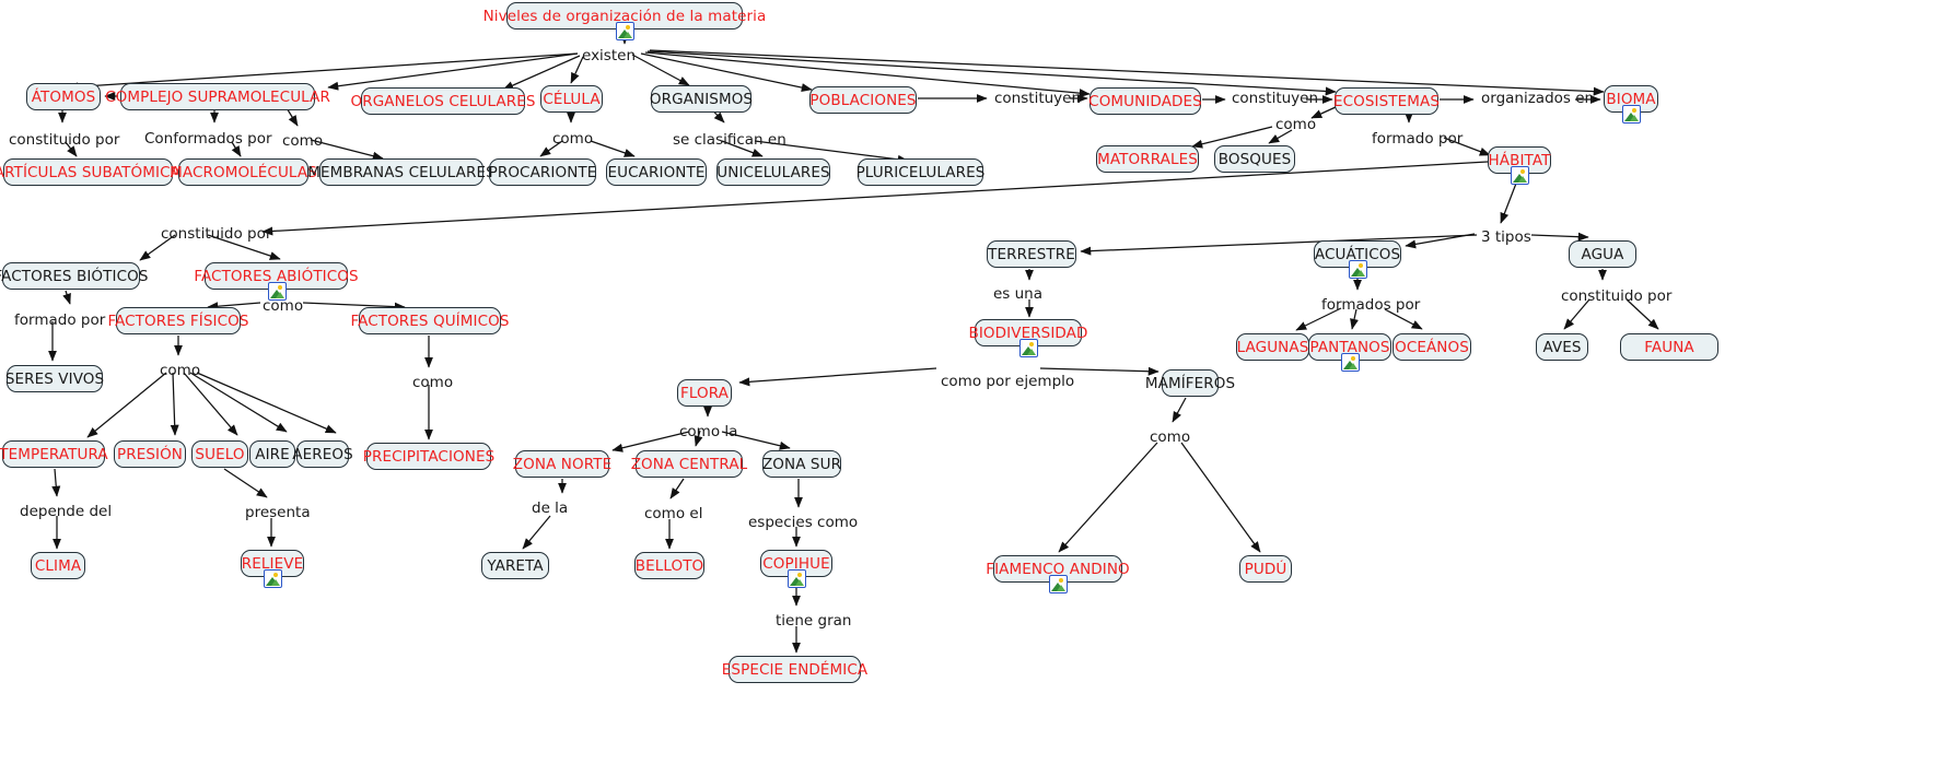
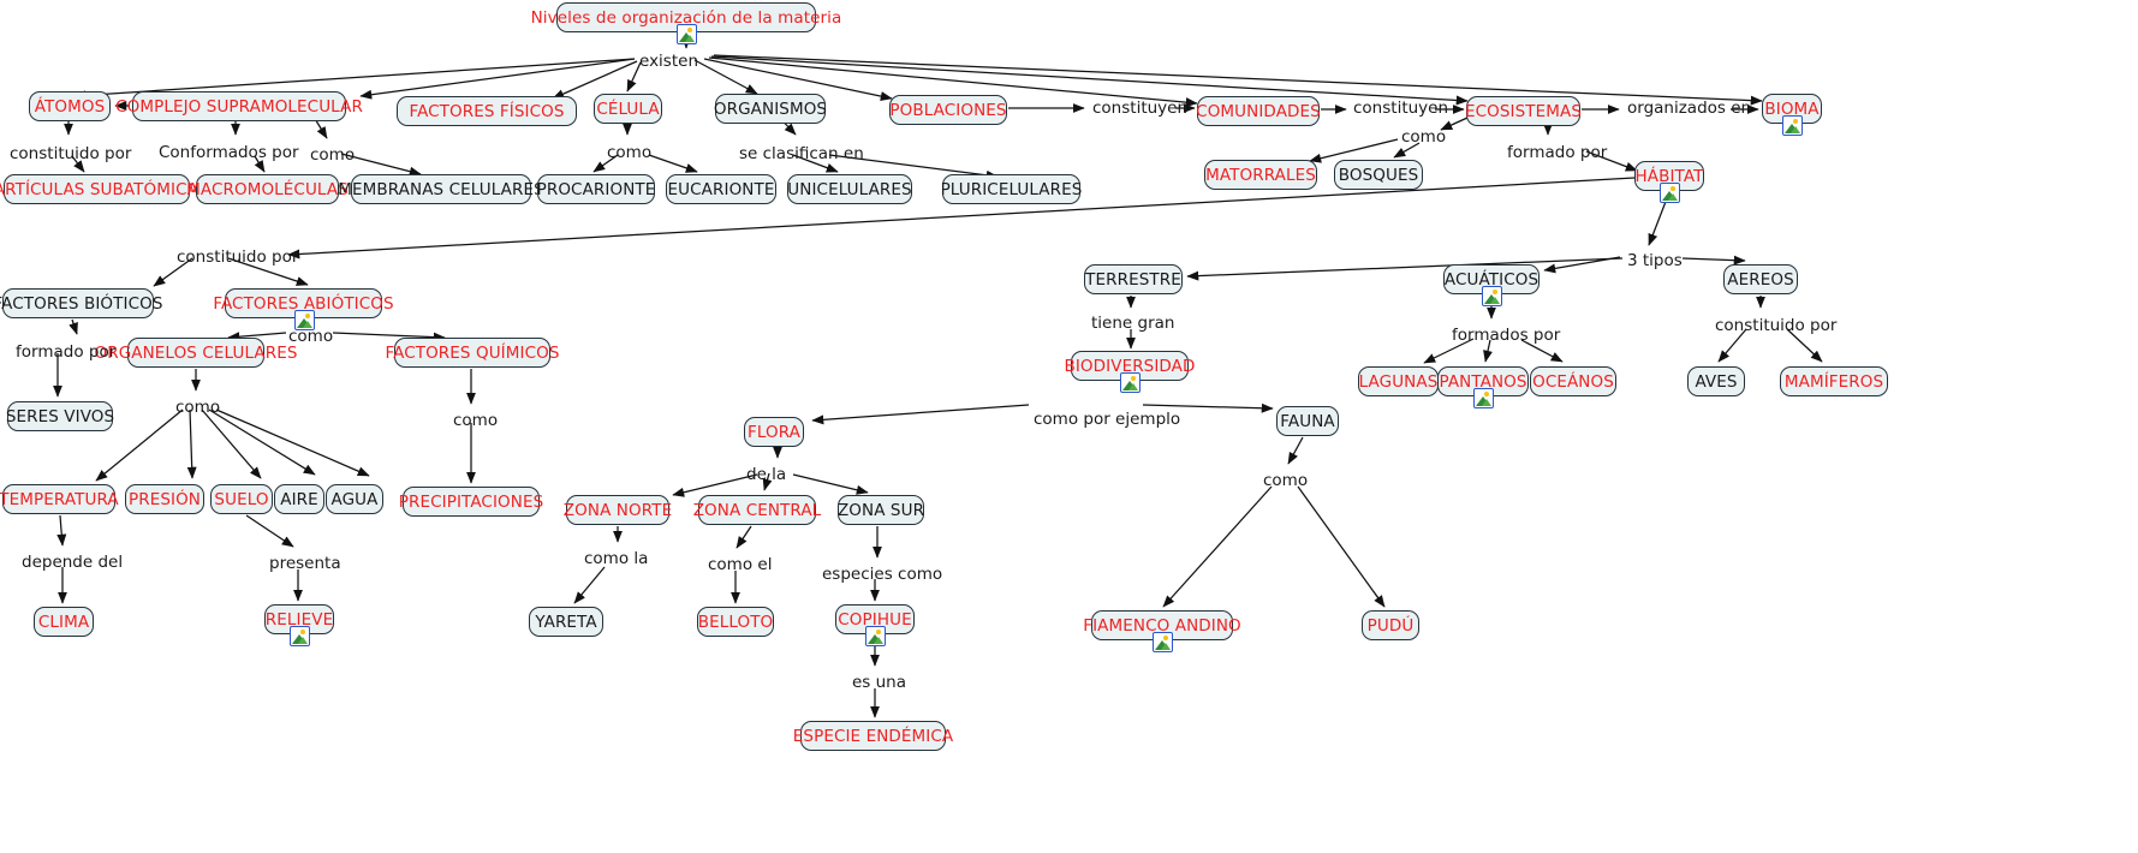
  Niveles de organización de la materia
  ÁTOMOS
  COMPLEJO SUPRAMOLECULAR
- ORGANELOS CELULARES
+ FACTORES FÍSICOS
  CÉLULA
  ORGANISMOS
  POBLACIONES
  COMUNIDADES
  ECOSISTEMAS
  BIOMA
  RTÍCULAS SUBATÓMICA
  MACROMOLÉCULAS
  MEMBRANAS CELULARE
  PROCARIONTE
  EUCARIONTE
  UNICELULARES
  PLURICELULARES
  MATORRALES
  BOSQUES
  HÁBITAT
  ACTORES BIÓTICOS
  FACTORES ABIÓTICOS
  TERRESTRE
  ACUÁTICOS
- AGUA
+ AEREOS
- FACTORES FÍSICOS
+ ORGANELOS CELULARES
  FACTORES QUÍMICOS
  BIODIVERSIDAD
  SERES VIVOS
  LAGUNAS
  PANTANOS
  OCEÁNOS
  AVES
- FAUNA
+ MAMÍFEROS
  FLORA
- MAMÍFEROS
+ FAUNA
  TEMPERATURA
  PRESIÓN
  SUELO
  AIRE
- AEREOS
+ AGUA
  PRECIPITACIONES
  ZONA NORTE
  ZONA CENTRAL
  ZONA SUR
  YARETA
  BELLOTO
  COPIHUE
  FIAMENCO ANDINO
  PUDÚ
  ESPECIE ENDÉMICA
  CLIMA
  RELIEVE
  existen
  constituido por
  Conformados por
  como
  como
  se clasifican en
  constituyen
  constituyen
  organizados en
  como
  formado por
  constituido por
  3 tipos
- es una
+ tiene gran
  formados por
  constituido por
  formado por
  como
  como
  como
  como por ejemplo
  como
- como la
+ de la
  depende del
  presenta
- de la
+ como la
  como el
  especies como
- tiene gran
+ es una
